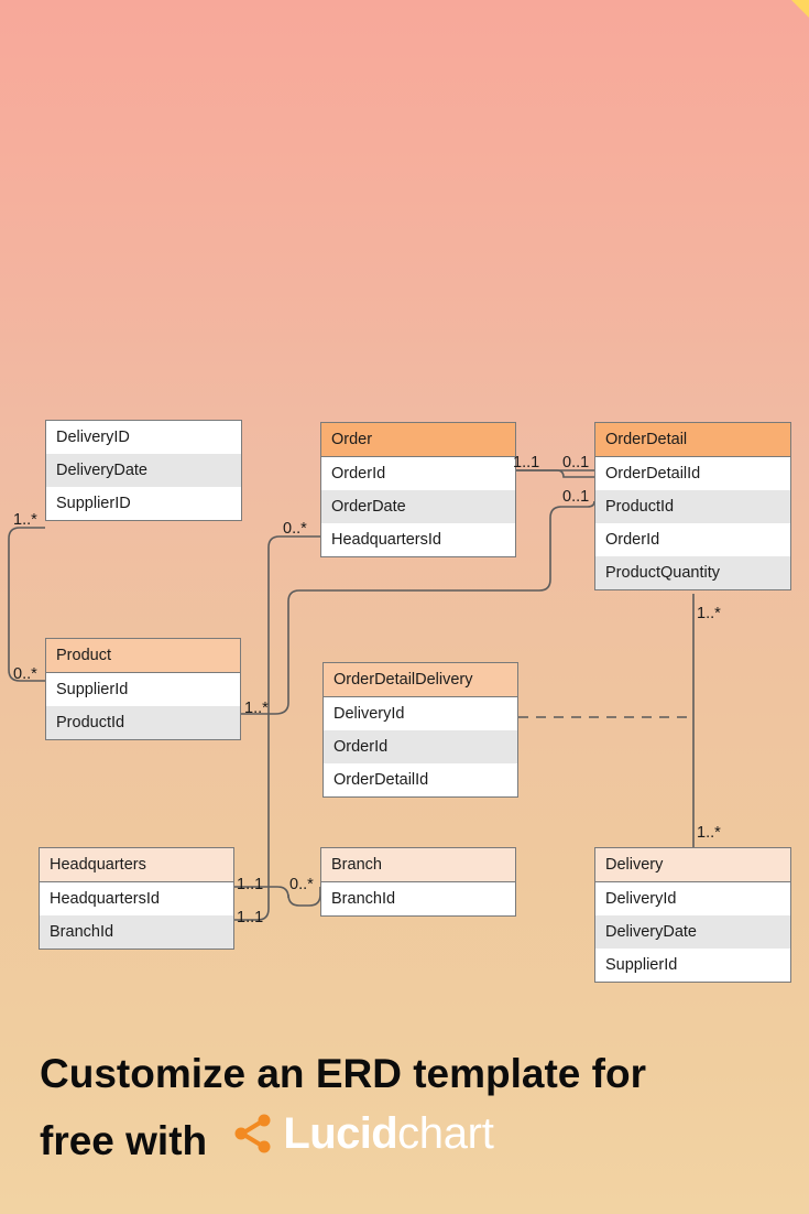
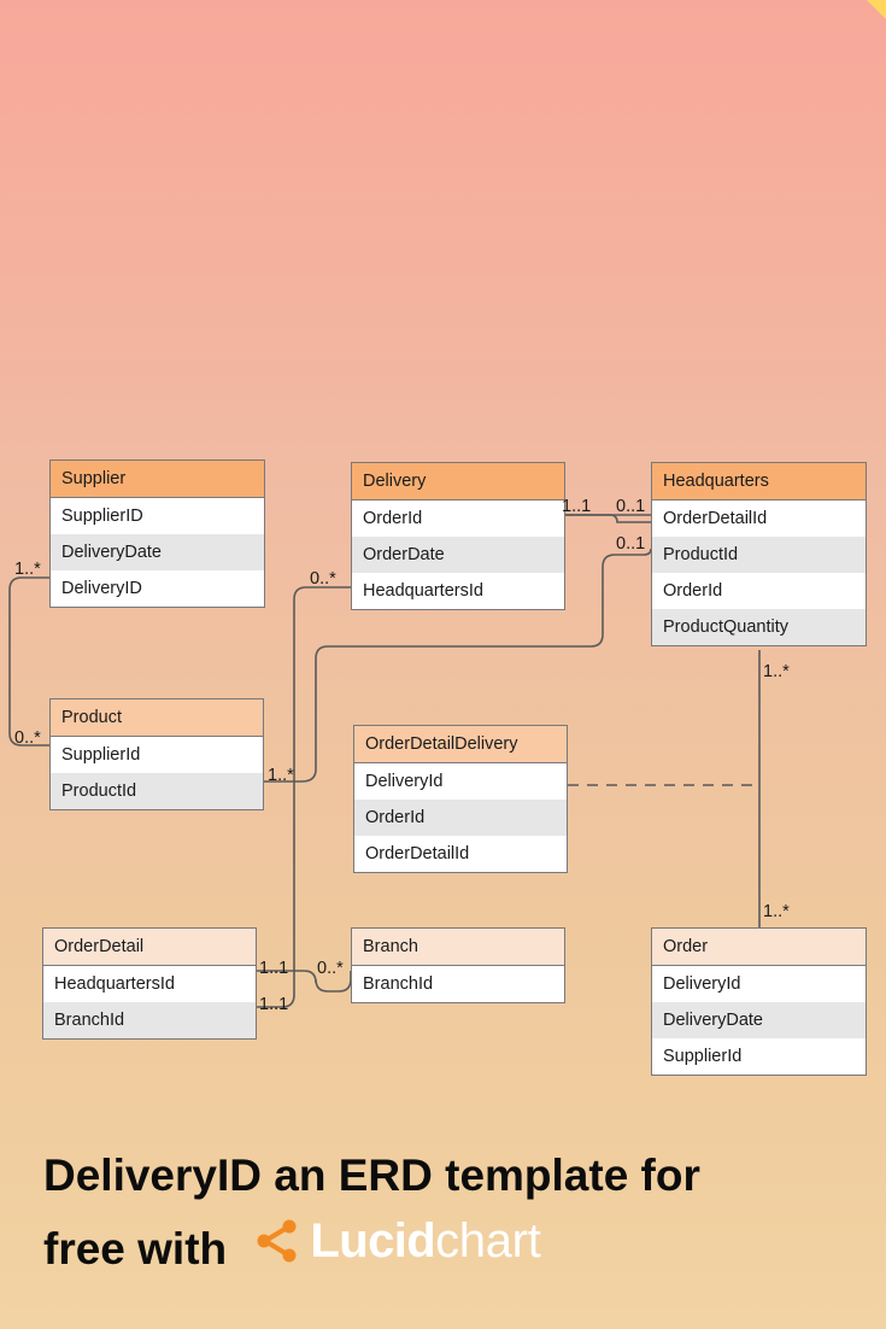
+ Supplier
- DeliveryID
+ SupplierID
  DeliveryDate
- SupplierID
+ DeliveryID
- Order
+ Delivery
  OrderId
  OrderDate
  HeadquartersId
- OrderDetail
+ Headquarters
  OrderDetailId
  ProductId
  OrderId
  ProductQuantity
  Product
  SupplierId
  ProductId
  OrderDetailDelivery
  DeliveryId
  OrderId
  OrderDetailId
- Headquarters
+ OrderDetail
  HeadquartersId
  BranchId
  Branch
  BranchId
- Delivery
+ Order
  DeliveryId
  DeliveryDate
  SupplierId
  1..*
  0..*
  0..*
  1..1
  0..1
  0..1
  1..*
  1..*
  1..*
  1..1
  1..1
  0..*
- Customize an ERD template for
+ DeliveryID an ERD template for
  free with
  Lucidchart
